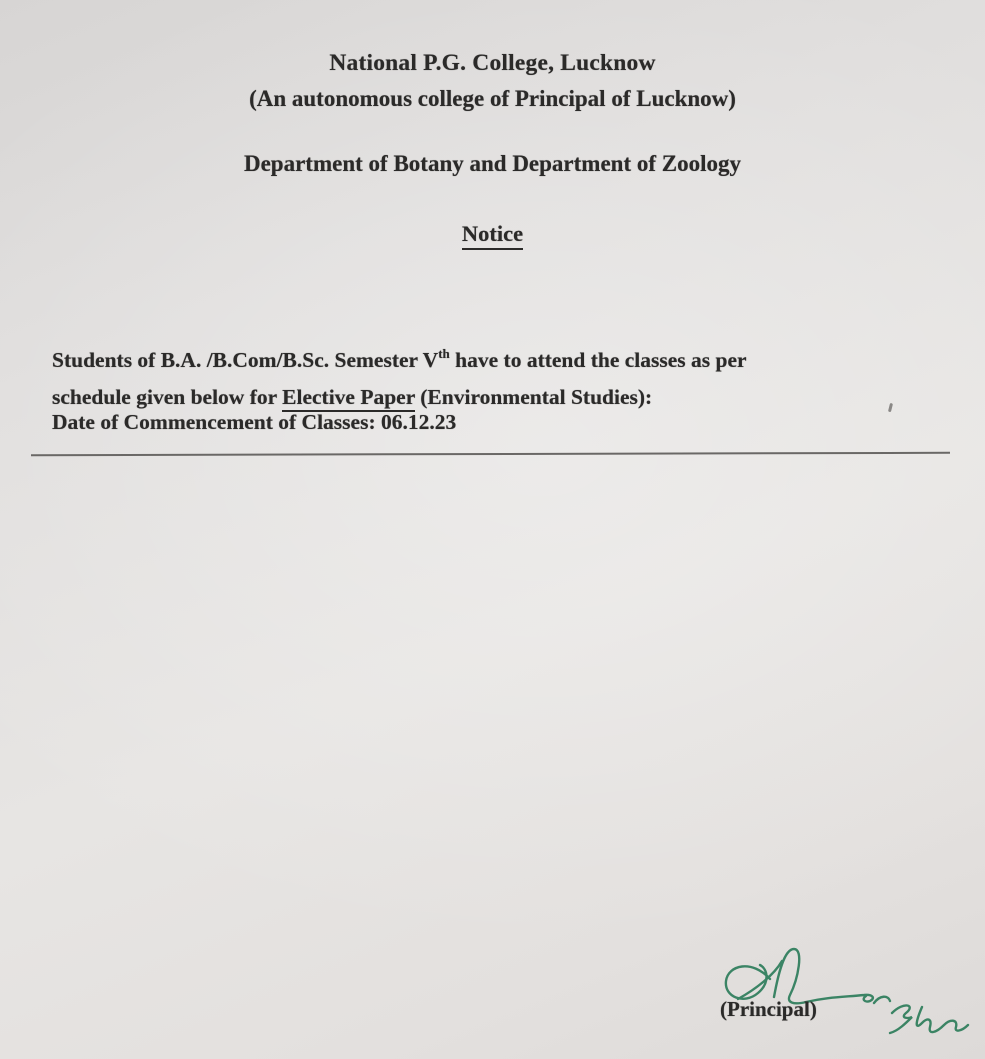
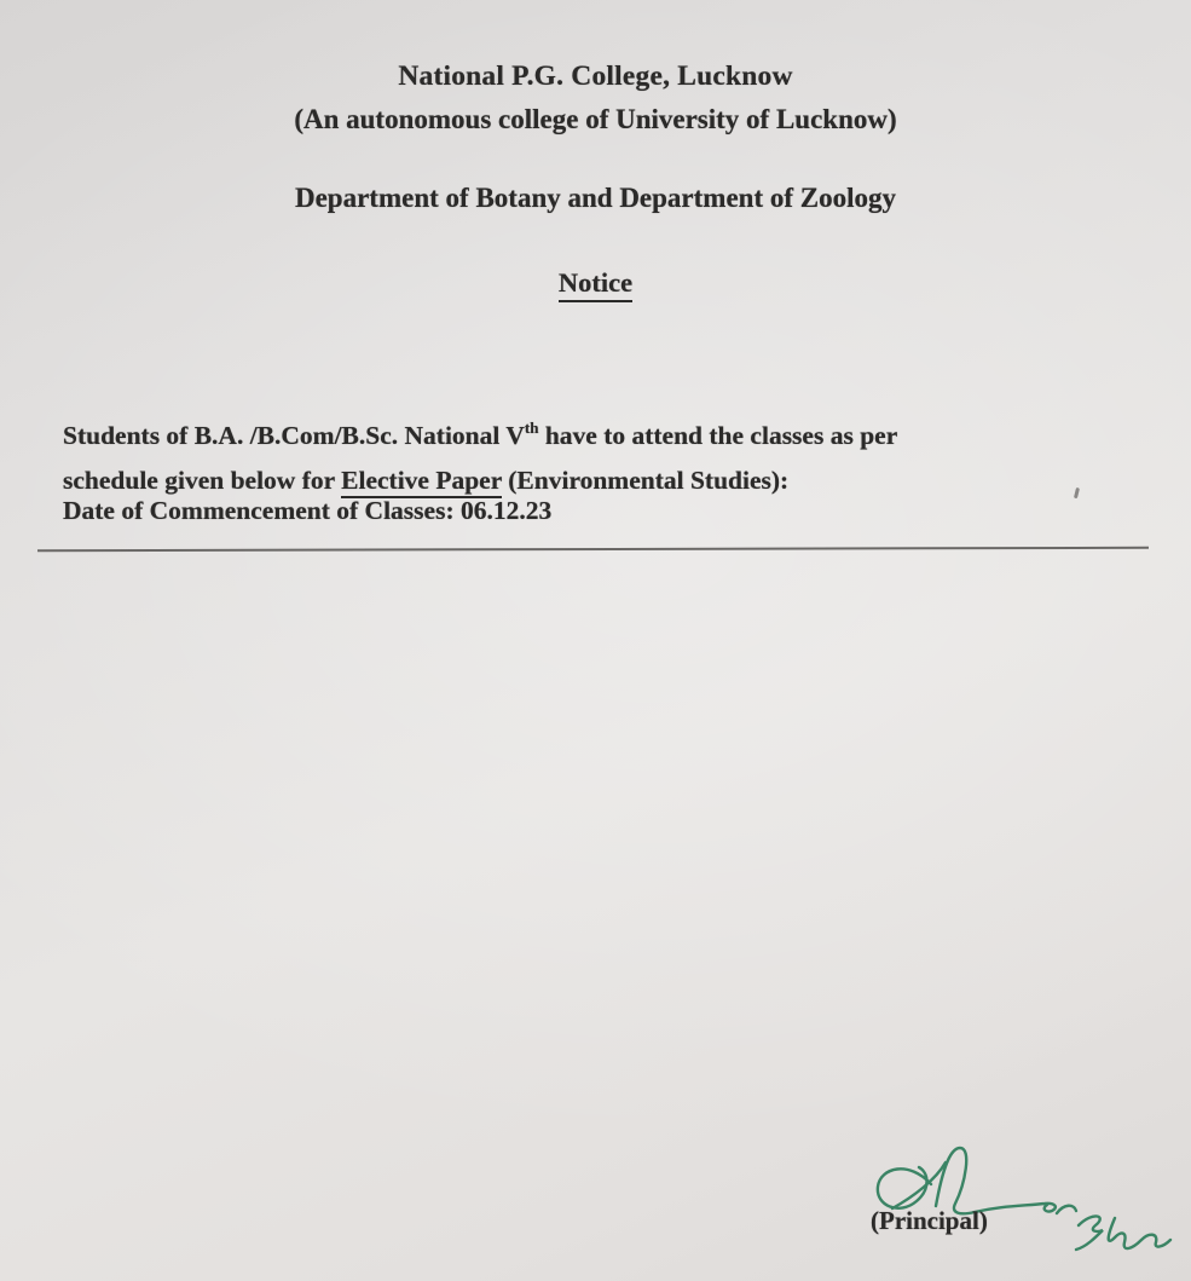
  National P.G. College, Lucknow
- (An autonomous college of Principal of Lucknow)
+ (An autonomous college of University of Lucknow)
  Department of Botany and Department of Zoology
  Notice
- Students of B.A. /B.Com/B.Sc. Semester Vth have to attend the classes as per
+ Students of B.A. /B.Com/B.Sc. National Vth have to attend the classes as per
  schedule given below for Elective Paper (Environmental Studies):
  Date of Commencement of Classes: 06.12.23
  (Principal)
